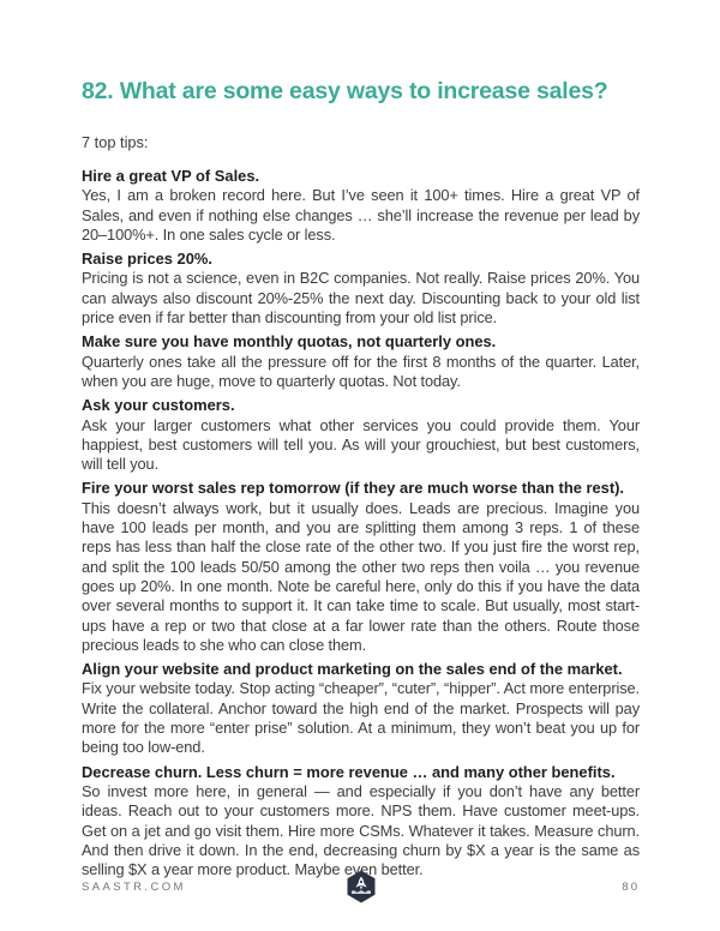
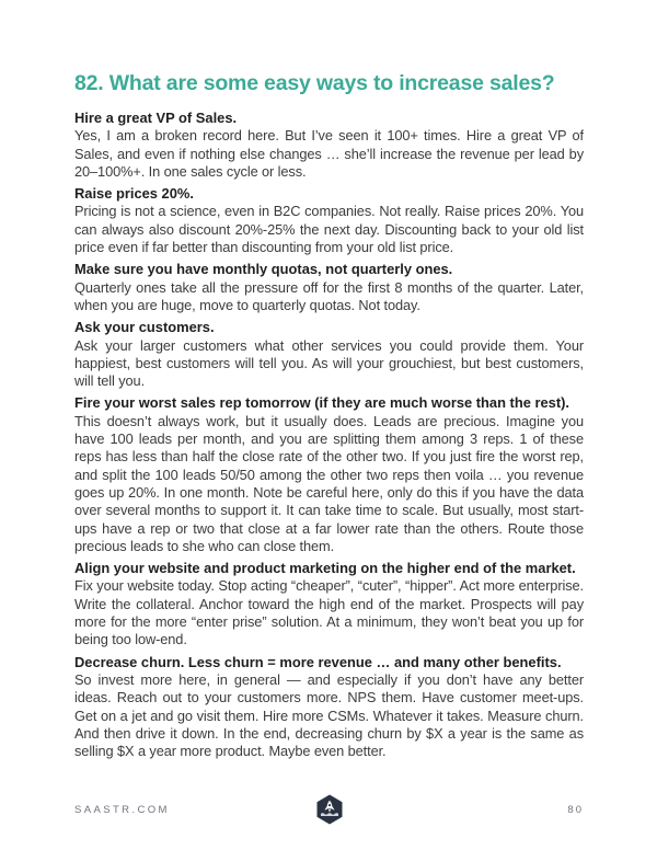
  82. What are some easy ways to increase sales?
- 7 top tips:
  Hire a great VP of Sales.
  Yes, I am a broken record here. But I’ve seen it 100+ times. Hire a great VP of Sales, and even if nothing else changes … she’ll increase the revenue per lead by 20–100%+. In one sales cycle or less.
  Raise prices 20%.
  Pricing is not a science, even in B2C companies. Not really. Raise prices 20%. You can always also discount 20%-25% the next day. Discounting back to your old list price even if far better than discounting from your old list price.
  Make sure you have monthly quotas, not quarterly ones.
  Quarterly ones take all the pressure off for the first 8 months of the quarter. Later, when you are huge, move to quarterly quotas. Not today.
  Ask your customers.
  Ask your larger customers what other services you could provide them. Your happiest, best customers will tell you. As will your grouchiest, but best customers, will tell you.
  Fire your worst sales rep tomorrow (if they are much worse than the rest).
  This doesn’t always work, but it usually does. Leads are precious. Imagine you have 100 leads per month, and you are splitting them among 3 reps. 1 of these reps has less than half the close rate of the other two. If you just fire the worst rep, and split the 100 leads 50/50 among the other two reps then voila … you revenue goes up 20%. In one month. Note be careful here, only do this if you have the data over several months to support it. It can take time to scale. But usually, most start-ups have a rep or two that close at a far lower rate than the others. Route those precious leads to she who can close them.
- Align your website and product marketing on the sales end of the market.
+ Align your website and product marketing on the higher end of the market.
  Fix your website today. Stop acting “cheaper”, “cuter”, “hipper”. Act more enterprise. Write the collateral. Anchor toward the high end of the market. Prospects will pay more for the more “enter prise” solution. At a minimum, they won’t beat you up for being too low-end.
  Decrease churn. Less churn = more revenue … and many other benefits.
  So invest more here, in general — and especially if you don’t have any better ideas. Reach out to your customers more. NPS them. Have customer meet-ups. Get on a jet and go visit them. Hire more CSMs. Whatever it takes. Measure churn. And then drive it down. In the end, decreasing churn by $X a year is the same as selling $X a year more product. Maybe even better.
  SAASTR.COM
  80
